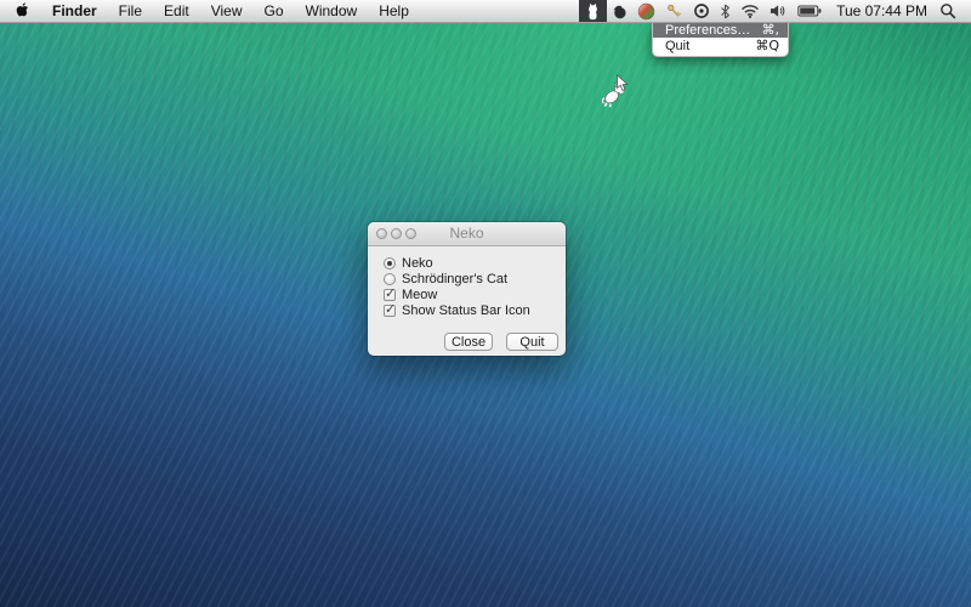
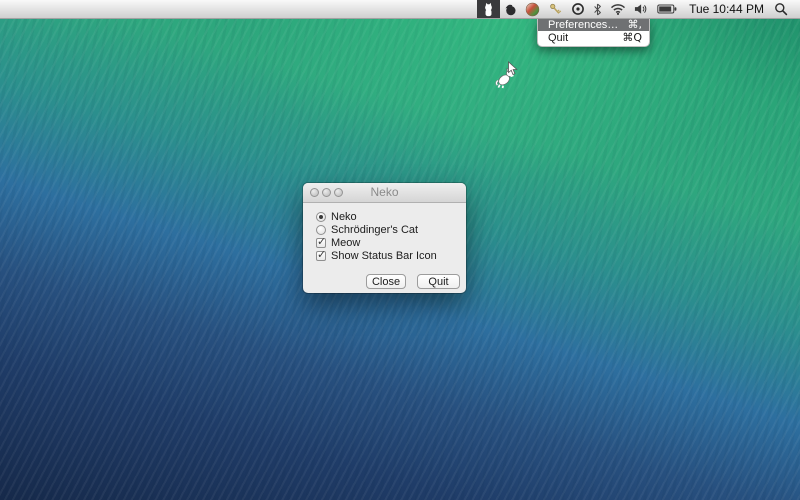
- Finder
- File
- Edit
- View
- Go
- Window
- Help
- Tue 07:44 PM
+ Tue 10:44 PM
  Preferences…
  ⌘,
  Quit
  ⌘Q
  Neko
  Neko
  Schrödinger's Cat
  Meow
  Show Status Bar Icon
  Close
  Quit
